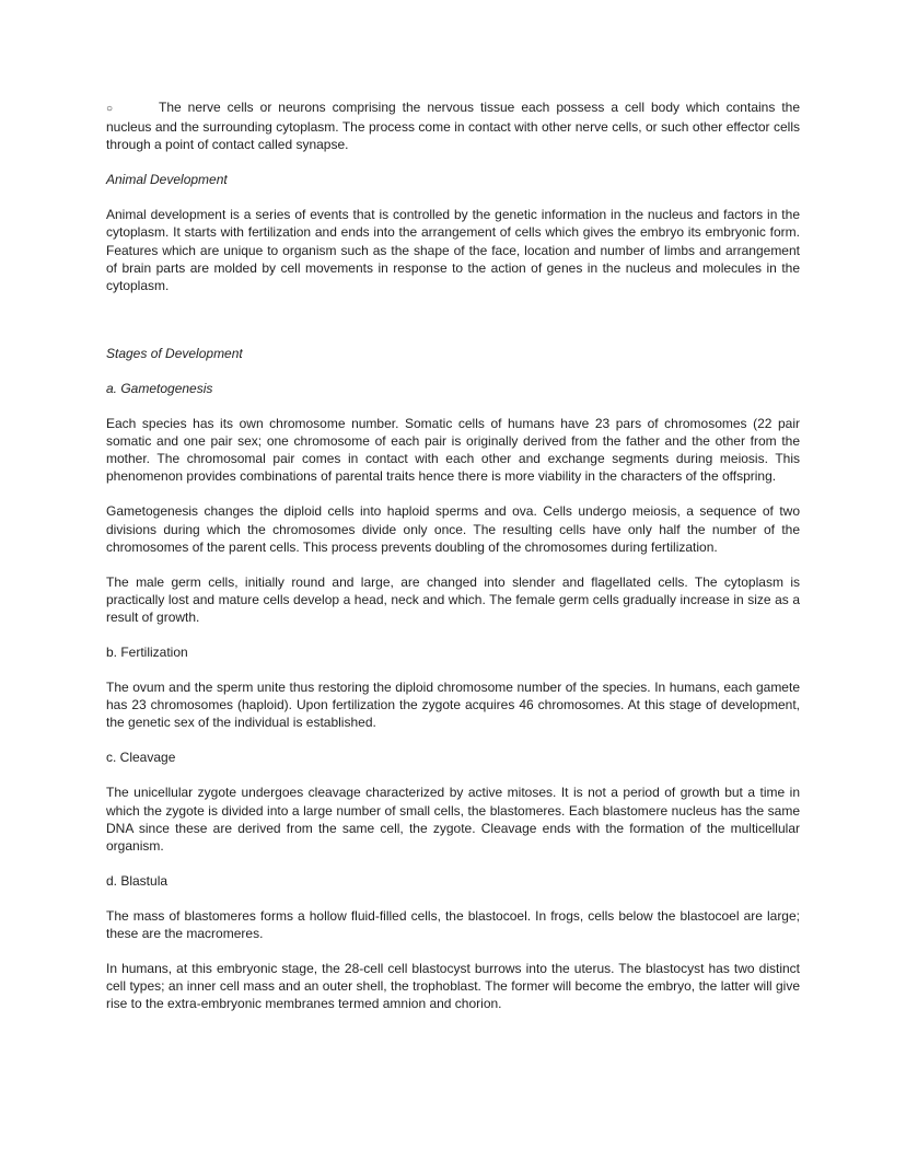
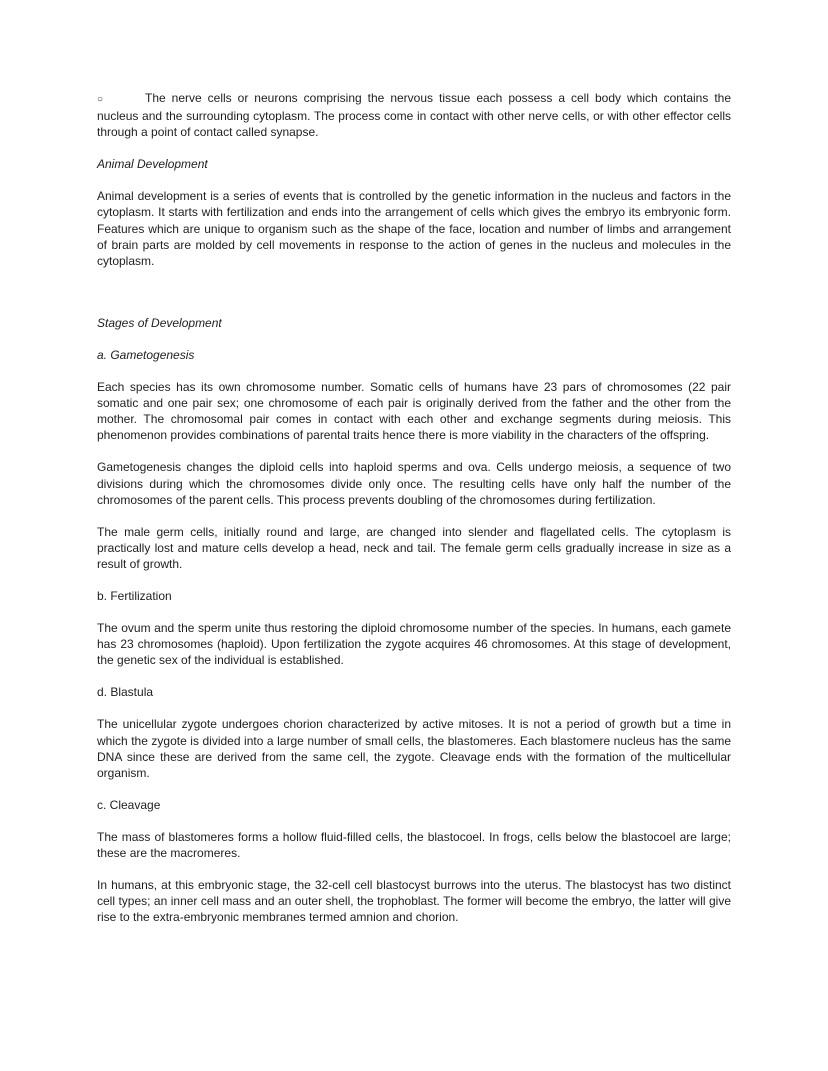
- ○ The nerve cells or neurons comprising the nervous tissue each possess a cell body which contains the nucleus and the surrounding cytoplasm. The process come in contact with other nerve cells, or such other effector cells through a point of contact called synapse.
+ ○ The nerve cells or neurons comprising the nervous tissue each possess a cell body which contains the nucleus and the surrounding cytoplasm. The process come in contact with other nerve cells, or with other effector cells through a point of contact called synapse.
  Animal Development
  Animal development is a series of events that is controlled by the genetic information in the nucleus and factors in the cytoplasm. It starts with fertilization and ends into the arrangement of cells which gives the embryo its embryonic form. Features which are unique to organism such as the shape of the face, location and number of limbs and arrangement of brain parts are molded by cell movements in response to the action of genes in the nucleus and molecules in the cytoplasm.
  Stages of Development
  a. Gametogenesis
  Each species has its own chromosome number. Somatic cells of humans have 23 pars of chromosomes (22 pair somatic and one pair sex; one chromosome of each pair is originally derived from the father and the other from the mother. The chromosomal pair comes in contact with each other and exchange segments during meiosis. This phenomenon provides combinations of parental traits hence there is more viability in the characters of the offspring.
  Gametogenesis changes the diploid cells into haploid sperms and ova. Cells undergo meiosis, a sequence of two divisions during which the chromosomes divide only once. The resulting cells have only half the number of the chromosomes of the parent cells. This process prevents doubling of the chromosomes during fertilization.
- The male germ cells, initially round and large, are changed into slender and flagellated cells. The cytoplasm is practically lost and mature cells develop a head, neck and which. The female germ cells gradually increase in size as a result of growth.
+ The male germ cells, initially round and large, are changed into slender and flagellated cells. The cytoplasm is practically lost and mature cells develop a head, neck and tail. The female germ cells gradually increase in size as a result of growth.
  b. Fertilization
  The ovum and the sperm unite thus restoring the diploid chromosome number of the species. In humans, each gamete has 23 chromosomes (haploid). Upon fertilization the zygote acquires 46 chromosomes. At this stage of development, the genetic sex of the individual is established.
- c. Cleavage
+ d. Blastula
- The unicellular zygote undergoes cleavage characterized by active mitoses. It is not a period of growth but a time in which the zygote is divided into a large number of small cells, the blastomeres. Each blastomere nucleus has the same DNA since these are derived from the same cell, the zygote. Cleavage ends with the formation of the multicellular organism.
+ The unicellular zygote undergoes chorion characterized by active mitoses. It is not a period of growth but a time in which the zygote is divided into a large number of small cells, the blastomeres. Each blastomere nucleus has the same DNA since these are derived from the same cell, the zygote. Cleavage ends with the formation of the multicellular organism.
- d. Blastula
+ c. Cleavage
  The mass of blastomeres forms a hollow fluid-filled cells, the blastocoel. In frogs, cells below the blastocoel are large; these are the macromeres.
- In humans, at this embryonic stage, the 28-cell cell blastocyst burrows into the uterus. The blastocyst has two distinct cell types; an inner cell mass and an outer shell, the trophoblast. The former will become the embryo, the latter will give rise to the extra-embryonic membranes termed amnion and chorion.
+ In humans, at this embryonic stage, the 32-cell cell blastocyst burrows into the uterus. The blastocyst has two distinct cell types; an inner cell mass and an outer shell, the trophoblast. The former will become the embryo, the latter will give rise to the extra-embryonic membranes termed amnion and chorion.
